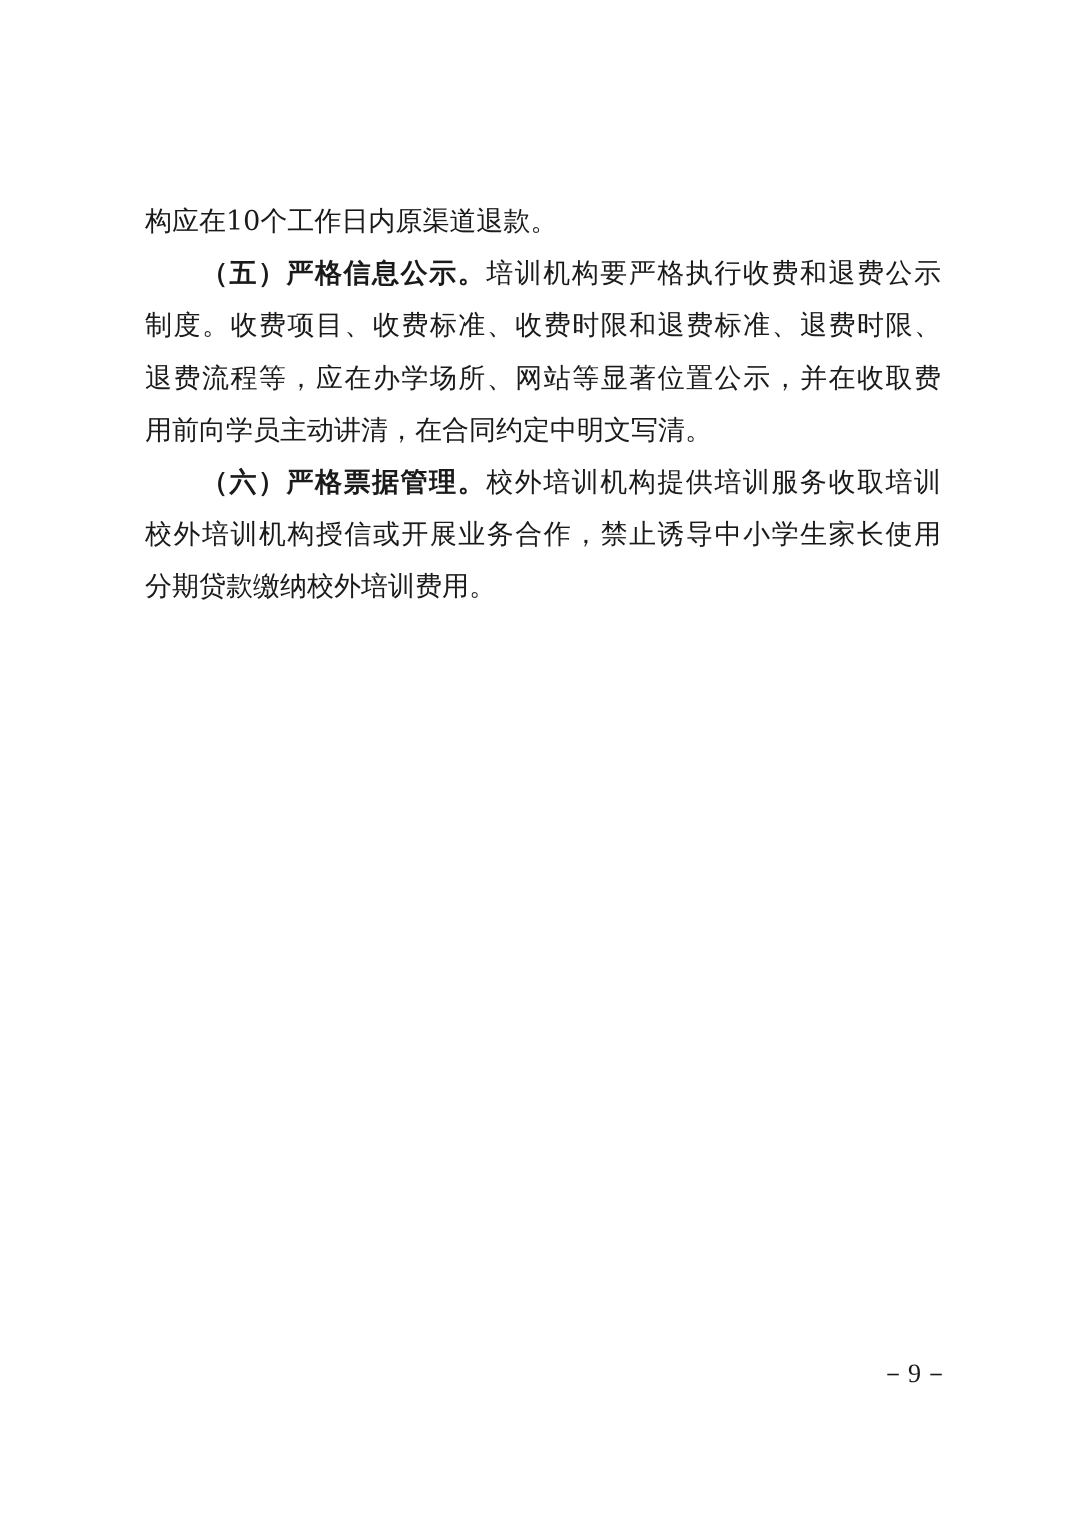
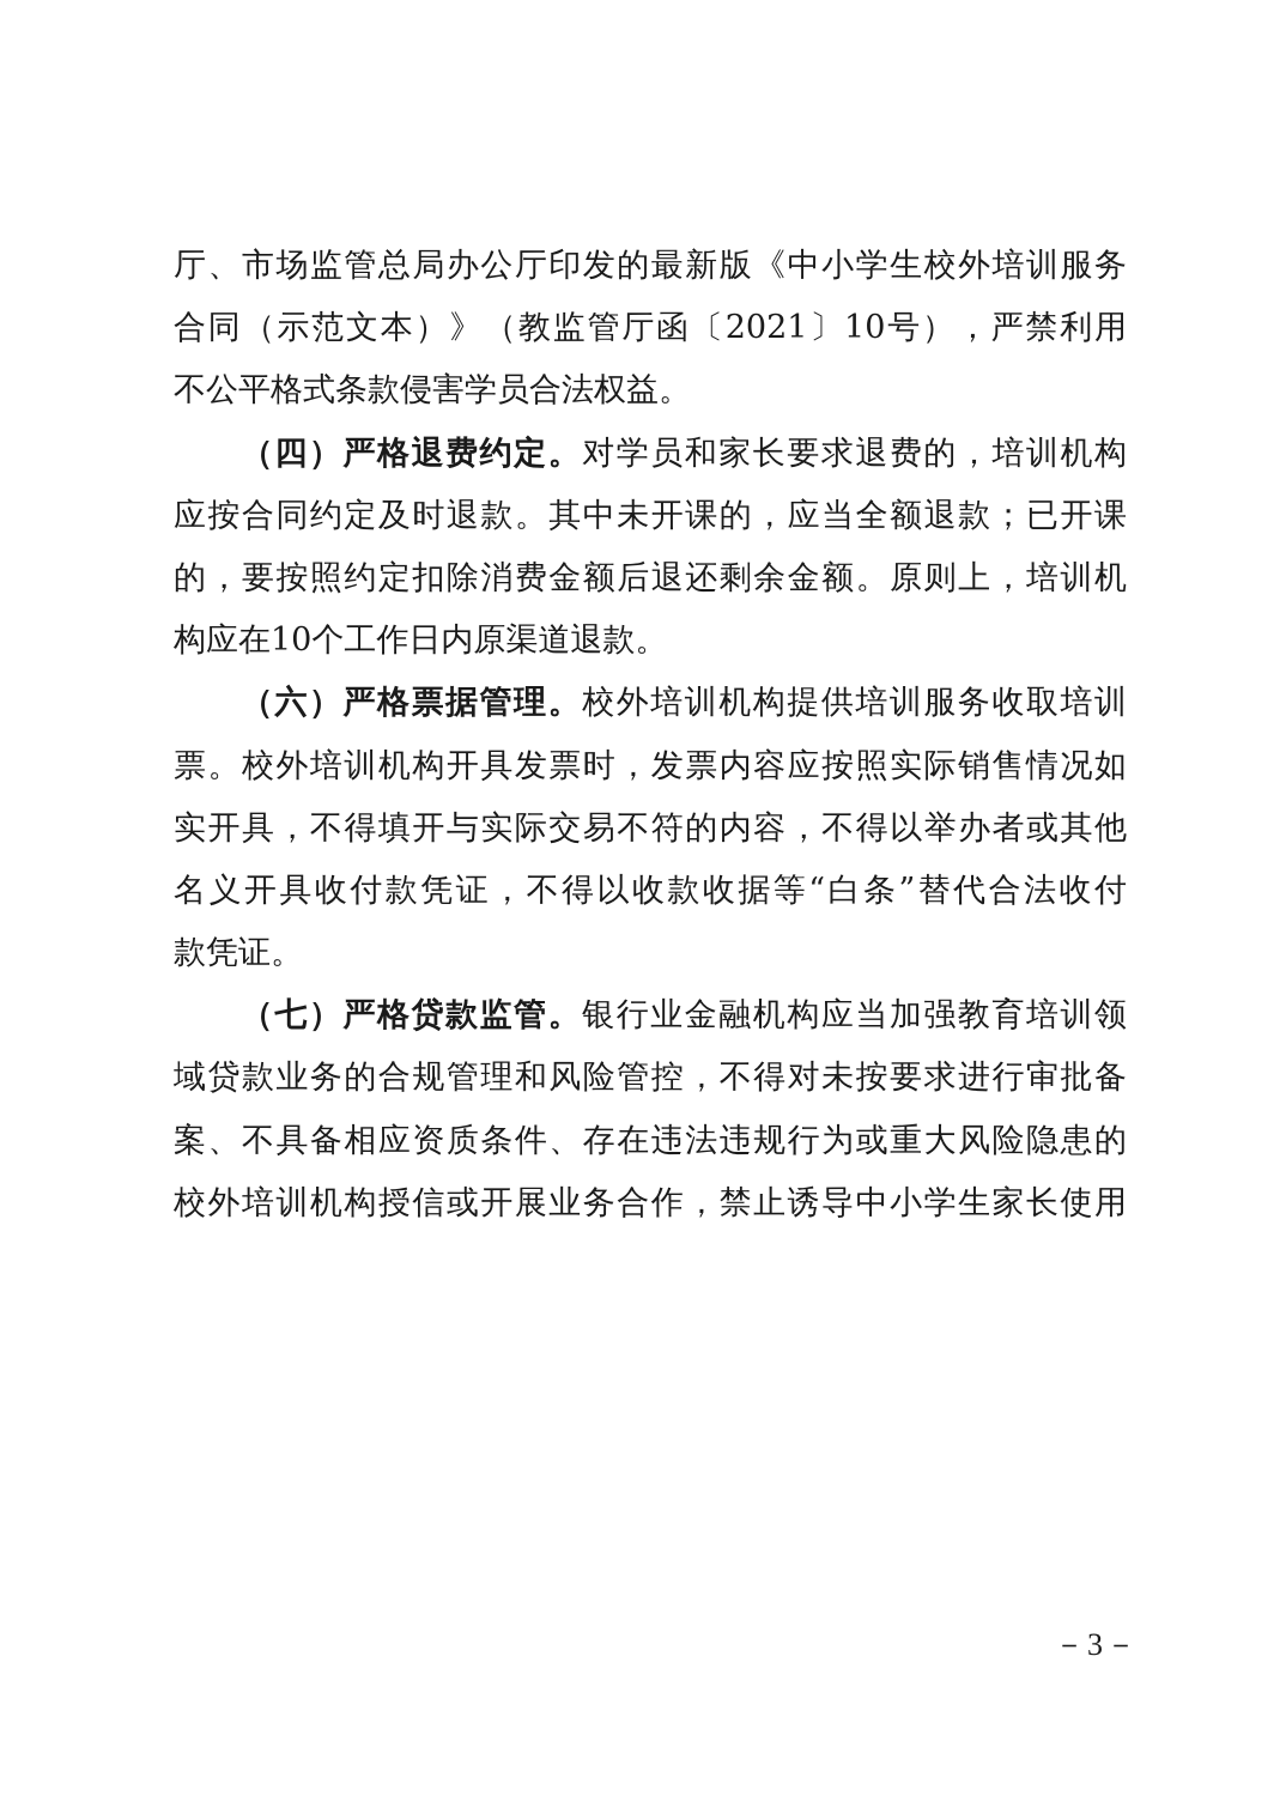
+ 厅、市场监管总局办公厅印发的最新版《中小学生校外培训服务
+ 合同（示范文本）》（教监管厅函〔2021〕10号），严禁利用
+ 不公平格式条款侵害学员合法权益。
+ （四）严格退费约定。对学员和家长要求退费的，培训机构
+ 应按合同约定及时退款。其中未开课的，应当全额退款；已开课
+ 的，要按照约定扣除消费金额后退还剩余金额。原则上，培训机
  构应在10个工作日内原渠道退款。
- （五）严格信息公示。培训机构要严格执行收费和退费公示
- 制度。收费项目、收费标准、收费时限和退费标准、退费时限、
- 退费流程等，应在办学场所、网站等显著位置公示，并在收取费
- 用前向学员主动讲清，在合同约定中明文写清。
  （六）严格票据管理。校外培训机构提供培训服务收取培训
+ 票。校外培训机构开具发票时，发票内容应按照实际销售情况如
+ 实开具，不得填开与实际交易不符的内容，不得以举办者或其他
+ 名义开具收付款凭证，不得以收款收据等“白条”替代合法收付
+ 款凭证。
+ （七）严格贷款监管。银行业金融机构应当加强教育培训领
+ 域贷款业务的合规管理和风险管控，不得对未按要求进行审批备
+ 案、不具备相应资质条件、存在违法违规行为或重大风险隐患的
  校外培训机构授信或开展业务合作，禁止诱导中小学生家长使用
- 分期贷款缴纳校外培训费用。
- －9－
+ －3－
